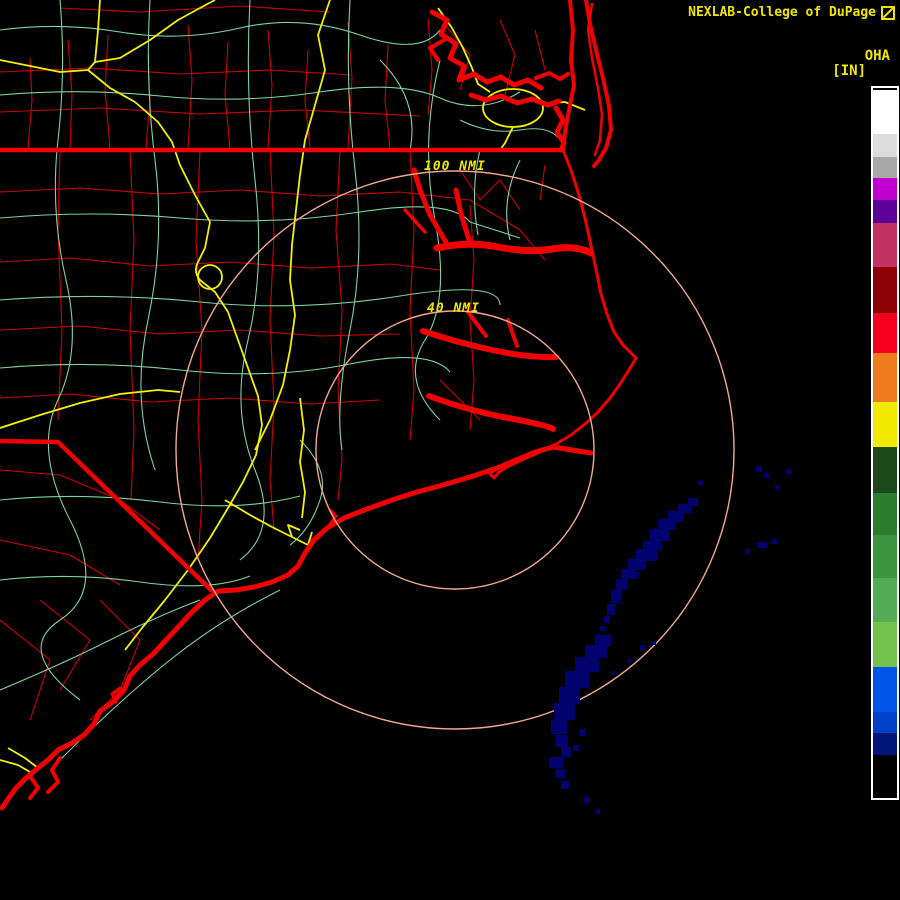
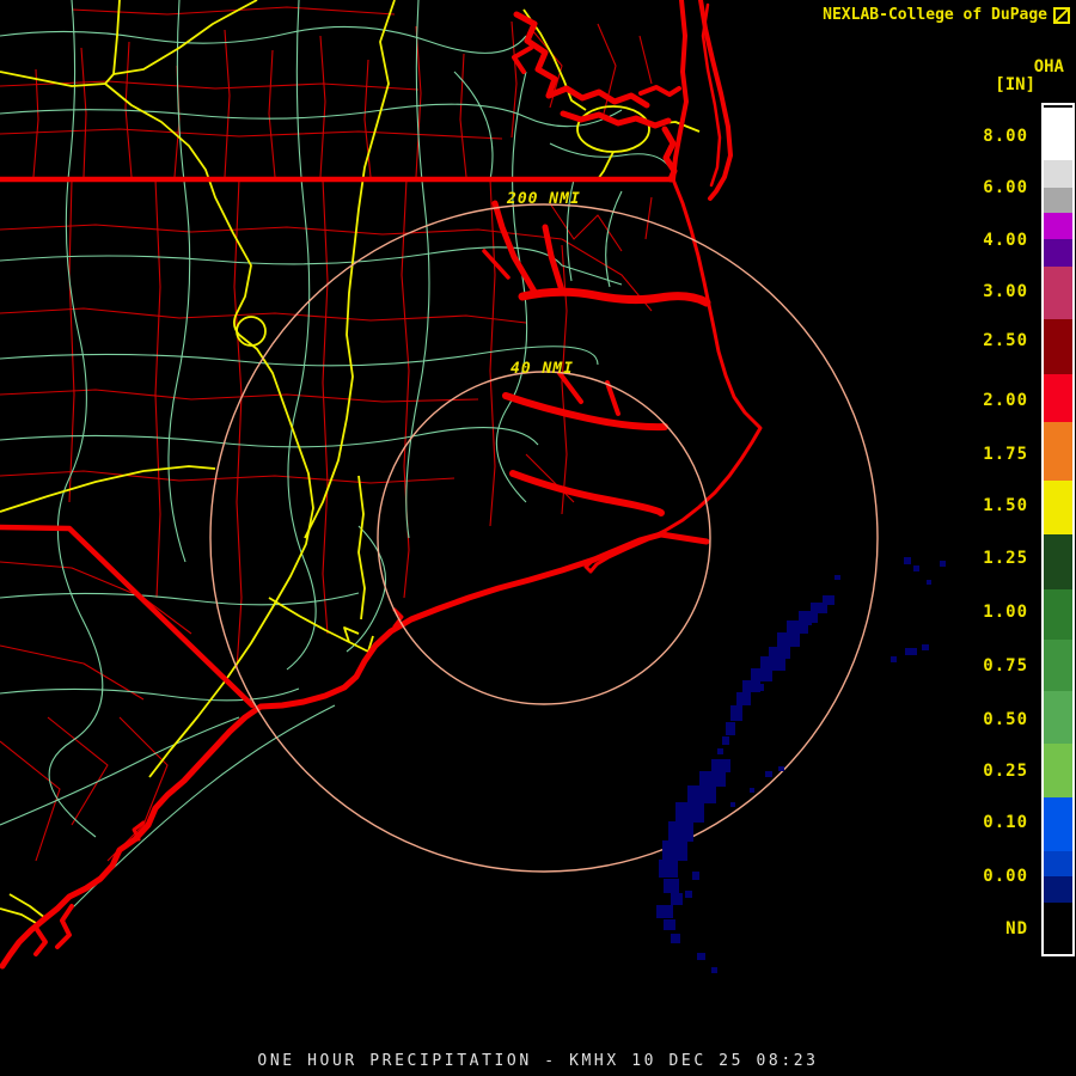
  NEXLAB-College of DuPage
  OHA
  [IN]
+ 8.00
+ 6.00
+ 4.00
+ 3.00
+ 2.50
+ 2.00
+ 1.75
+ 1.50
+ 1.25
+ 1.00
+ 0.75
+ 0.50
+ 0.25
+ 0.10
+ 0.00
+ ND
- 100 NMI
+ 200 NMI
  40 NMI
+ ONE HOUR PRECIPITATION - KMHX 10 DEC 25 08:23
